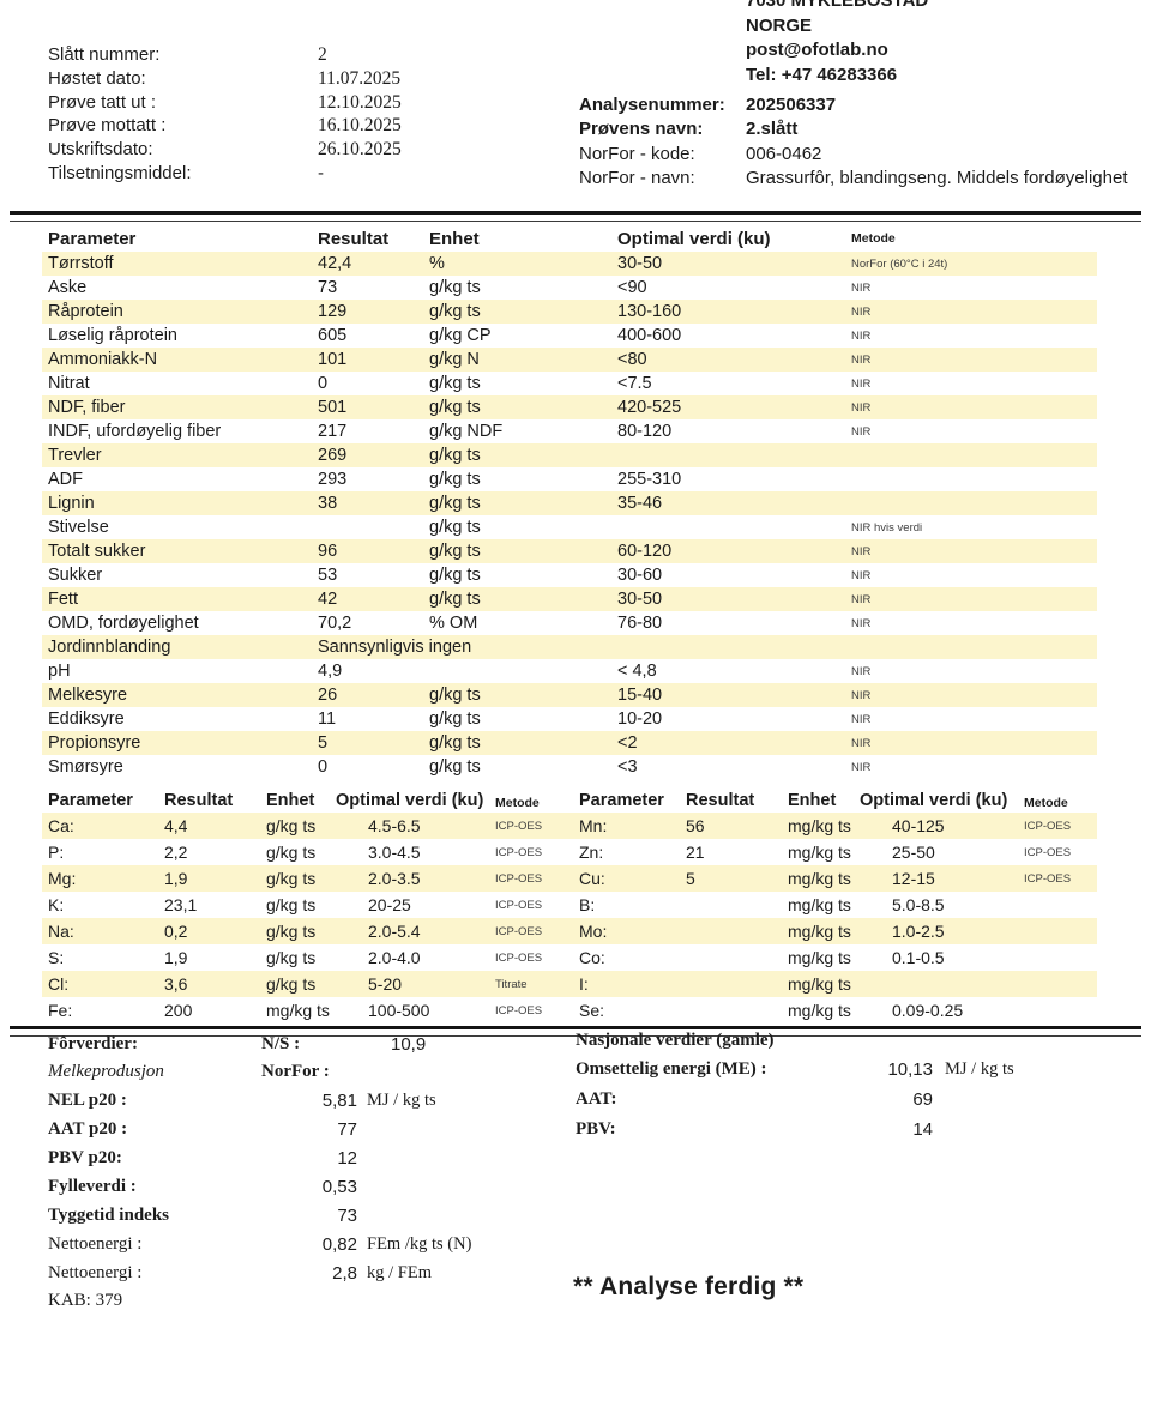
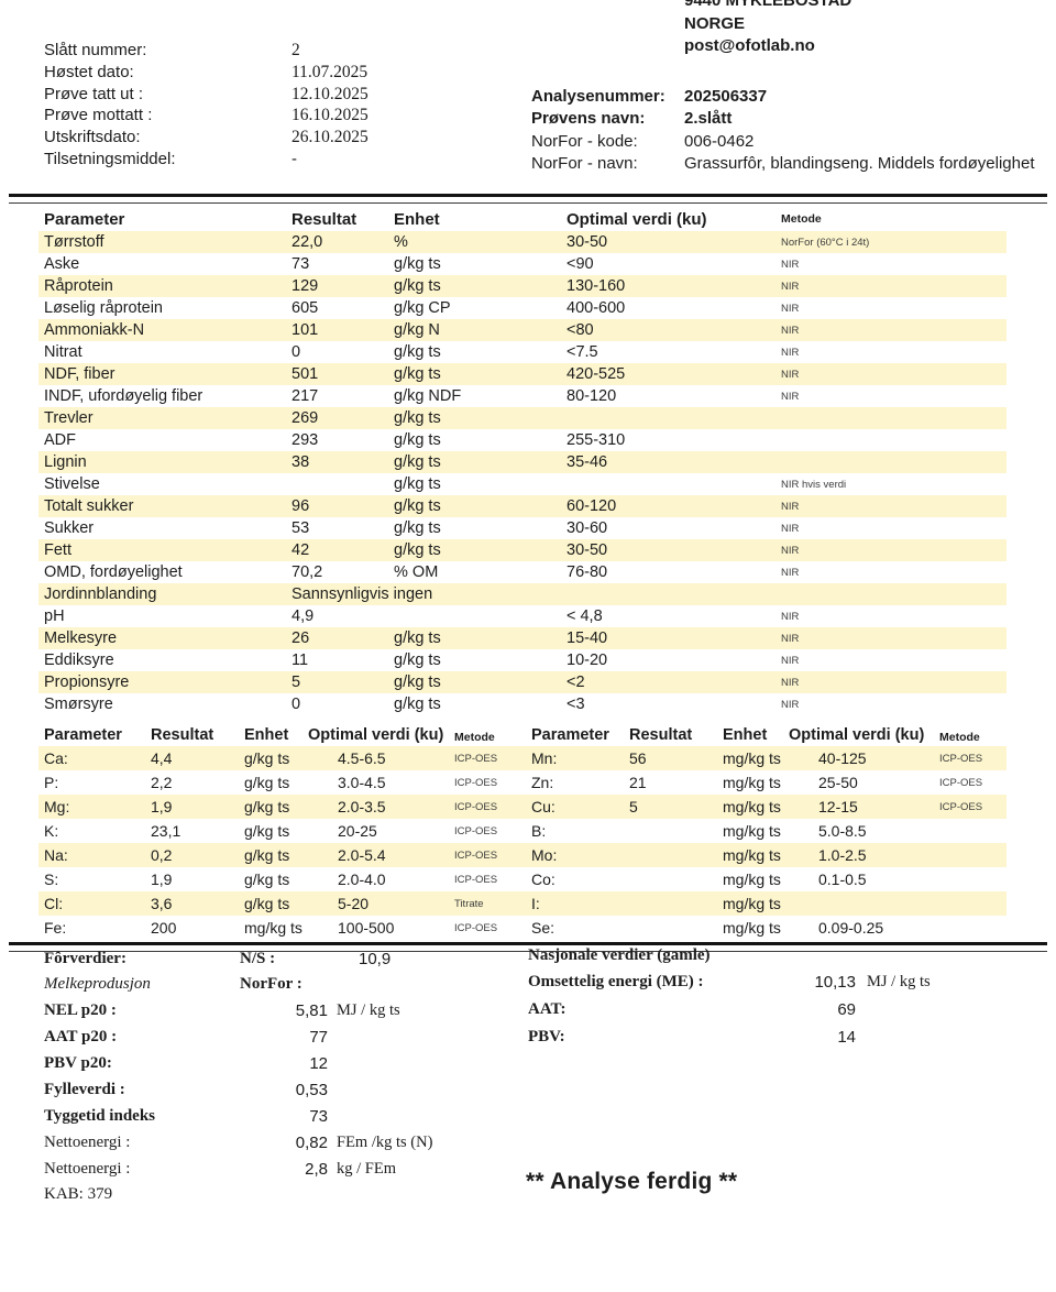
- 7030 MYKLEBOSTAD
+ 9440 MYKLEBOSTAD
  NORGE
  post@ofotlab.no
- Tel: +47 46283366
  Slått nummer:
  2
  Høstet dato:
  11.07.2025
  Prøve tatt ut :
  12.10.2025
  Prøve mottatt :
  16.10.2025
  Utskriftsdato:
  26.10.2025
  Tilsetningsmiddel:
  -
  Analysenummer:
  202506337
  Prøvens navn:
  2.slått
  NorFor - kode:
  006-0462
  NorFor - navn:
  Grassurfôr, blandingseng. Middels fordøyelighet
  Parameter
  Resultat
  Enhet
  Optimal verdi (ku)
  Metode
  Tørrstoff
- 42,4
+ 22,0
  %
  30-50
  NorFor (60°C i 24t)
  Aske
  73
  g/kg ts
  <90
  NIR
  Råprotein
  129
  g/kg ts
  130-160
  NIR
  Løselig råprotein
  605
  g/kg CP
  400-600
  NIR
  Ammoniakk-N
  101
  g/kg N
  <80
  NIR
  Nitrat
  0
  g/kg ts
  <7.5
  NIR
  NDF, fiber
  501
  g/kg ts
  420-525
  NIR
  INDF, ufordøyelig fiber
  217
  g/kg NDF
  80-120
  NIR
  Trevler
  269
  g/kg ts
  ADF
  293
  g/kg ts
  255-310
  Lignin
  38
  g/kg ts
  35-46
  Stivelse
  g/kg ts
  NIR hvis verdi
  Totalt sukker
  96
  g/kg ts
  60-120
  NIR
  Sukker
  53
  g/kg ts
  30-60
  NIR
  Fett
  42
  g/kg ts
  30-50
  NIR
  OMD, fordøyelighet
  70,2
  % OM
  76-80
  NIR
  Jordinnblanding
  Sannsynligvis ingen
  pH
  4,9
  < 4,8
  NIR
  Melkesyre
  26
  g/kg ts
  15-40
  NIR
  Eddiksyre
  11
  g/kg ts
  10-20
  NIR
  Propionsyre
  5
  g/kg ts
  <2
  NIR
  Smørsyre
  0
  g/kg ts
  <3
  NIR
  Parameter
  Resultat
  Enhet
  Optimal verdi (ku)
  Metode
  Parameter
  Resultat
  Enhet
  Optimal verdi (ku)
  Metode
  Ca:
  4,4
  g/kg ts
  4.5-6.5
  ICP-OES
  Mn:
  56
  mg/kg ts
  40-125
  ICP-OES
  P:
  2,2
  g/kg ts
  3.0-4.5
  ICP-OES
  Zn:
  21
  mg/kg ts
  25-50
  ICP-OES
  Mg:
  1,9
  g/kg ts
  2.0-3.5
  ICP-OES
  Cu:
  5
  mg/kg ts
  12-15
  ICP-OES
  K:
  23,1
  g/kg ts
  20-25
  ICP-OES
  B:
  mg/kg ts
  5.0-8.5
  Na:
  0,2
  g/kg ts
  2.0-5.4
  ICP-OES
  Mo:
  mg/kg ts
  1.0-2.5
  S:
  1,9
  g/kg ts
  2.0-4.0
  ICP-OES
  Co:
  mg/kg ts
  0.1-0.5
  Cl:
  3,6
  g/kg ts
  5-20
  Titrate
  I:
  mg/kg ts
  Fe:
  200
  mg/kg ts
  100-500
  ICP-OES
  Se:
  mg/kg ts
  0.09-0.25
  Fôrverdier:
  N/S :
  10,9
  Melkeprodusjon
  NorFor :
  NEL p20 :
  5,81
  MJ / kg ts
  AAT p20 :
  77
  PBV p20:
  12
  Fylleverdi :
  0,53
  Tyggetid indeks
  73
  Nettoenergi :
  0,82
  FEm /kg ts (N)
  Nettoenergi :
  2,8
  kg / FEm
  KAB: 379
  Nasjonale verdier (gamle)
  Omsettelig energi (ME) :
  10,13
  MJ / kg ts
  AAT:
  69
  PBV:
  14
  ** Analyse ferdig **
